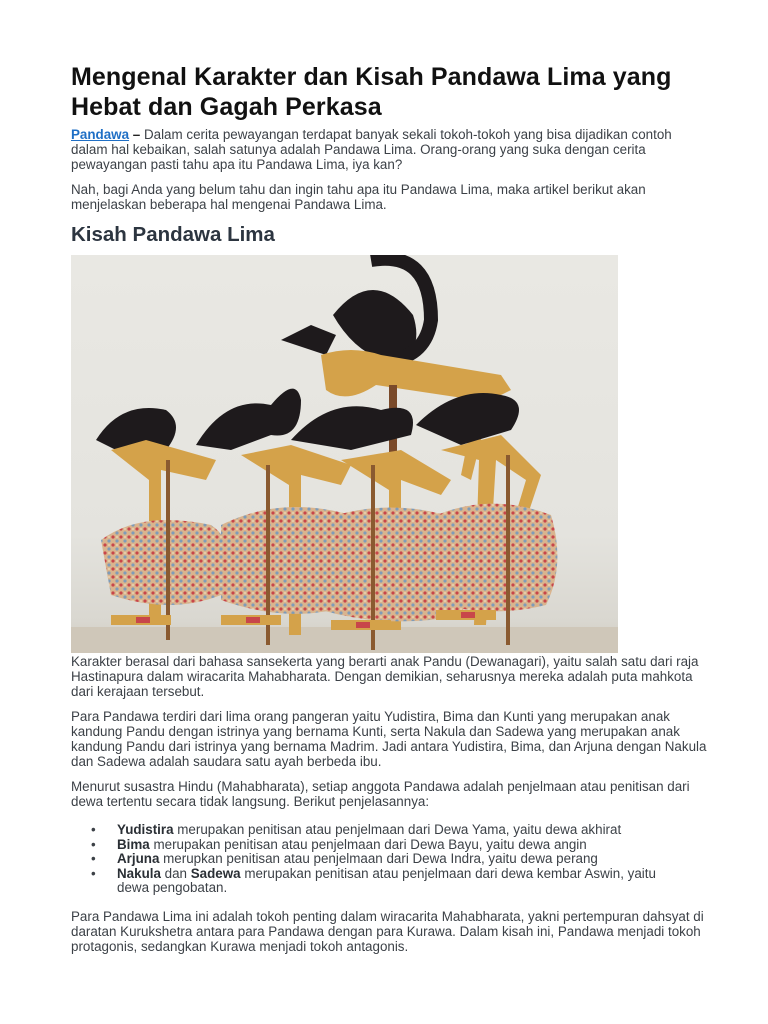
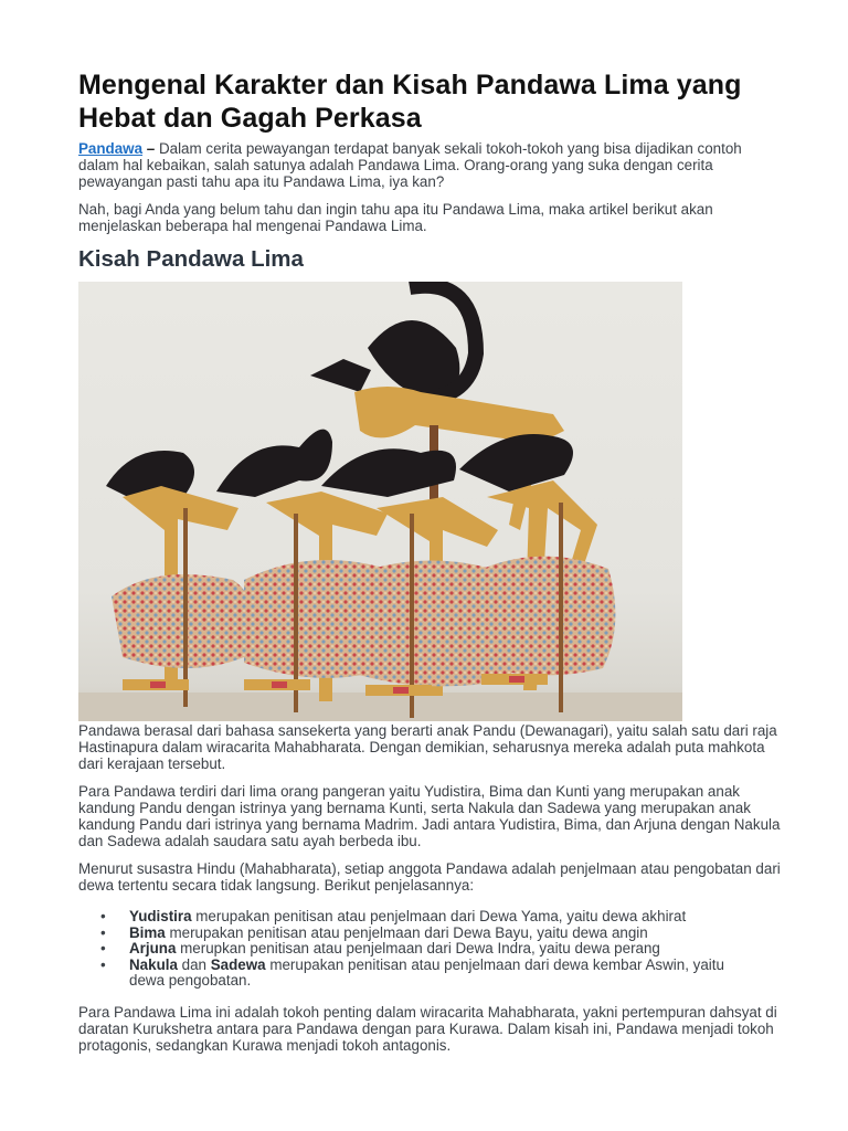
  Mengenal Karakter dan Kisah Pandawa Lima yang Hebat dan Gagah Perkasa
  Pandawa – Dalam cerita pewayangan terdapat banyak sekali tokoh-tokoh yang bisa dijadikan contoh dalam hal kebaikan, salah satunya adalah Pandawa Lima. Orang-orang yang suka dengan cerita pewayangan pasti tahu apa itu Pandawa Lima, iya kan?
  Nah, bagi Anda yang belum tahu dan ingin tahu apa itu Pandawa Lima, maka artikel berikut akan menjelaskan beberapa hal mengenai Pandawa Lima.
  Kisah Pandawa Lima
- Karakter berasal dari bahasa sansekerta yang berarti anak Pandu (Dewanagari), yaitu salah satu dari raja Hastinapura dalam wiracarita Mahabharata. Dengan demikian, seharusnya mereka adalah puta mahkota dari kerajaan tersebut.
+ Pandawa berasal dari bahasa sansekerta yang berarti anak Pandu (Dewanagari), yaitu salah satu dari raja Hastinapura dalam wiracarita Mahabharata. Dengan demikian, seharusnya mereka adalah puta mahkota dari kerajaan tersebut.
  Para Pandawa terdiri dari lima orang pangeran yaitu Yudistira, Bima dan Kunti yang merupakan anak kandung Pandu dengan istrinya yang bernama Kunti, serta Nakula dan Sadewa yang merupakan anak kandung Pandu dari istrinya yang bernama Madrim. Jadi antara Yudistira, Bima, dan Arjuna dengan Nakula dan Sadewa adalah saudara satu ayah berbeda ibu.
- Menurut susastra Hindu (Mahabharata), setiap anggota Pandawa adalah penjelmaan atau penitisan dari dewa tertentu secara tidak langsung. Berikut penjelasannya:
+ Menurut susastra Hindu (Mahabharata), setiap anggota Pandawa adalah penjelmaan atau pengobatan dari dewa tertentu secara tidak langsung. Berikut penjelasannya:
  •
  Yudistira merupakan penitisan atau penjelmaan dari Dewa Yama, yaitu dewa akhirat
  •
  Bima merupakan penitisan atau penjelmaan dari Dewa Bayu, yaitu dewa angin
  •
  Arjuna merupkan penitisan atau penjelmaan dari Dewa Indra, yaitu dewa perang
  •
  Nakula dan Sadewa merupakan penitisan atau penjelmaan dari dewa kembar Aswin, yaitu dewa pengobatan.
  Para Pandawa Lima ini adalah tokoh penting dalam wiracarita Mahabharata, yakni pertempuran dahsyat di daratan Kurukshetra antara para Pandawa dengan para Kurawa. Dalam kisah ini, Pandawa menjadi tokoh protagonis, sedangkan Kurawa menjadi tokoh antagonis.
